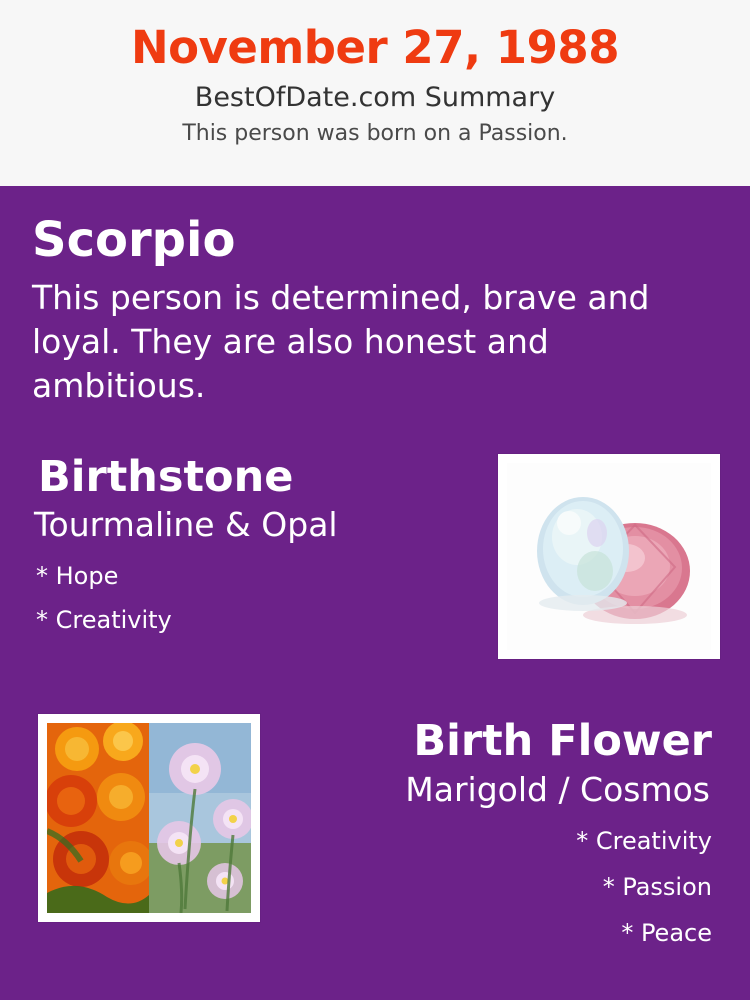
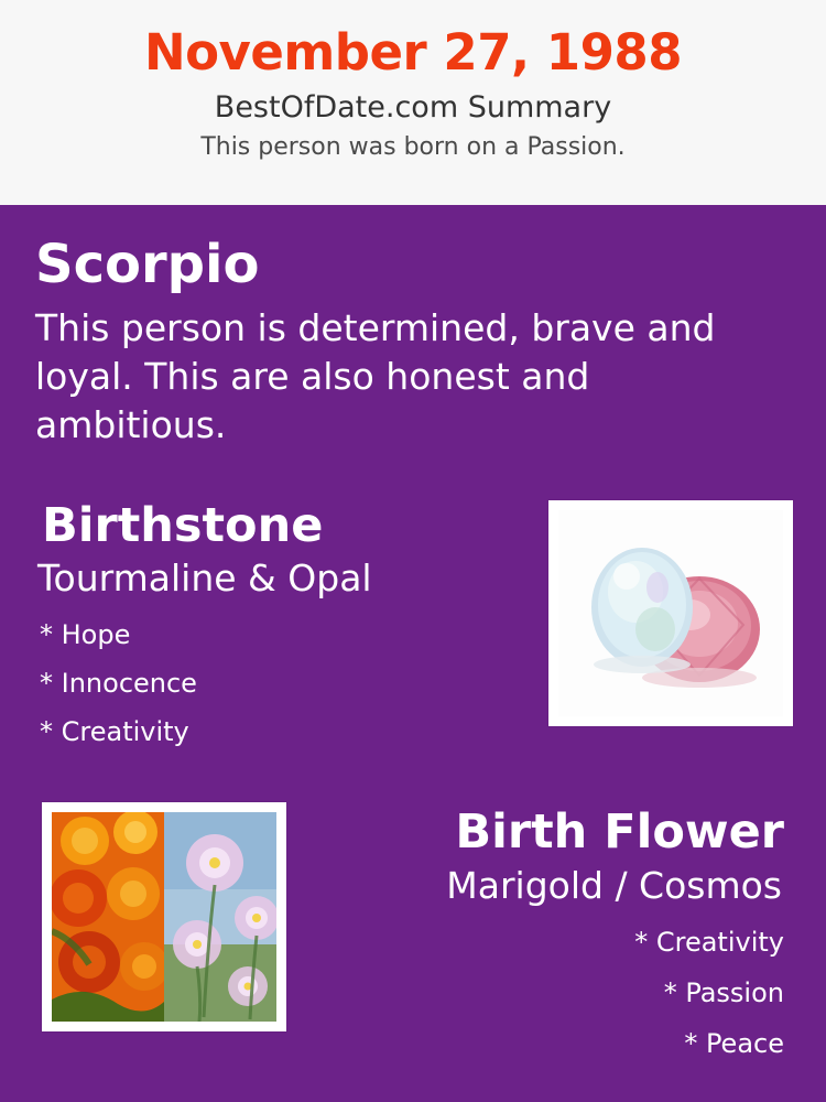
  November 27, 1988
  BestOfDate.com Summary
  This person was born on a Passion.
  Scorpio
- This person is determined, brave and loyal. They are also honest and ambitious.
+ This person is determined, brave and loyal. This are also honest and ambitious.
  Birthstone
  Tourmaline & Opal
  * Hope
+ * Innocence
  * Creativity
  Birth Flower
  Marigold / Cosmos
  * Creativity
  * Passion
  * Peace
